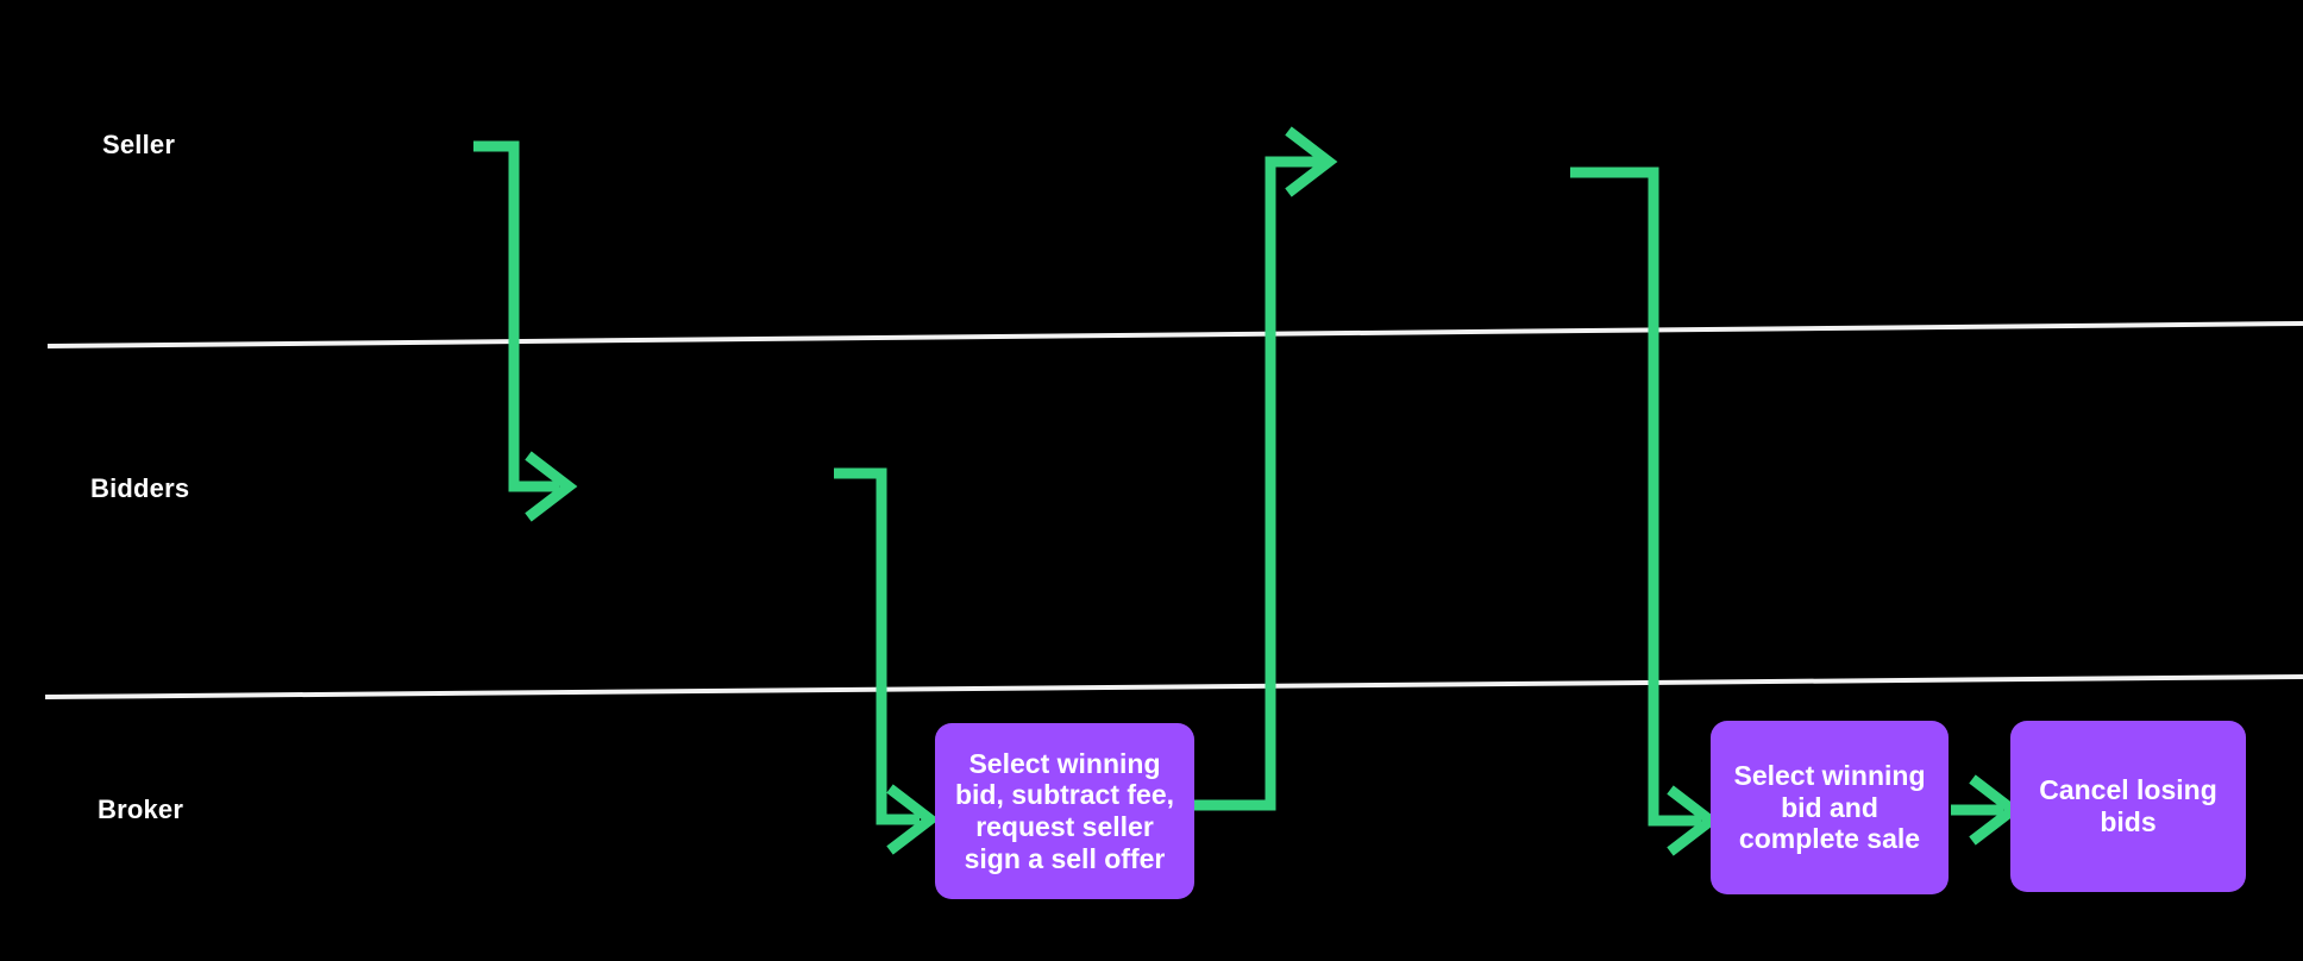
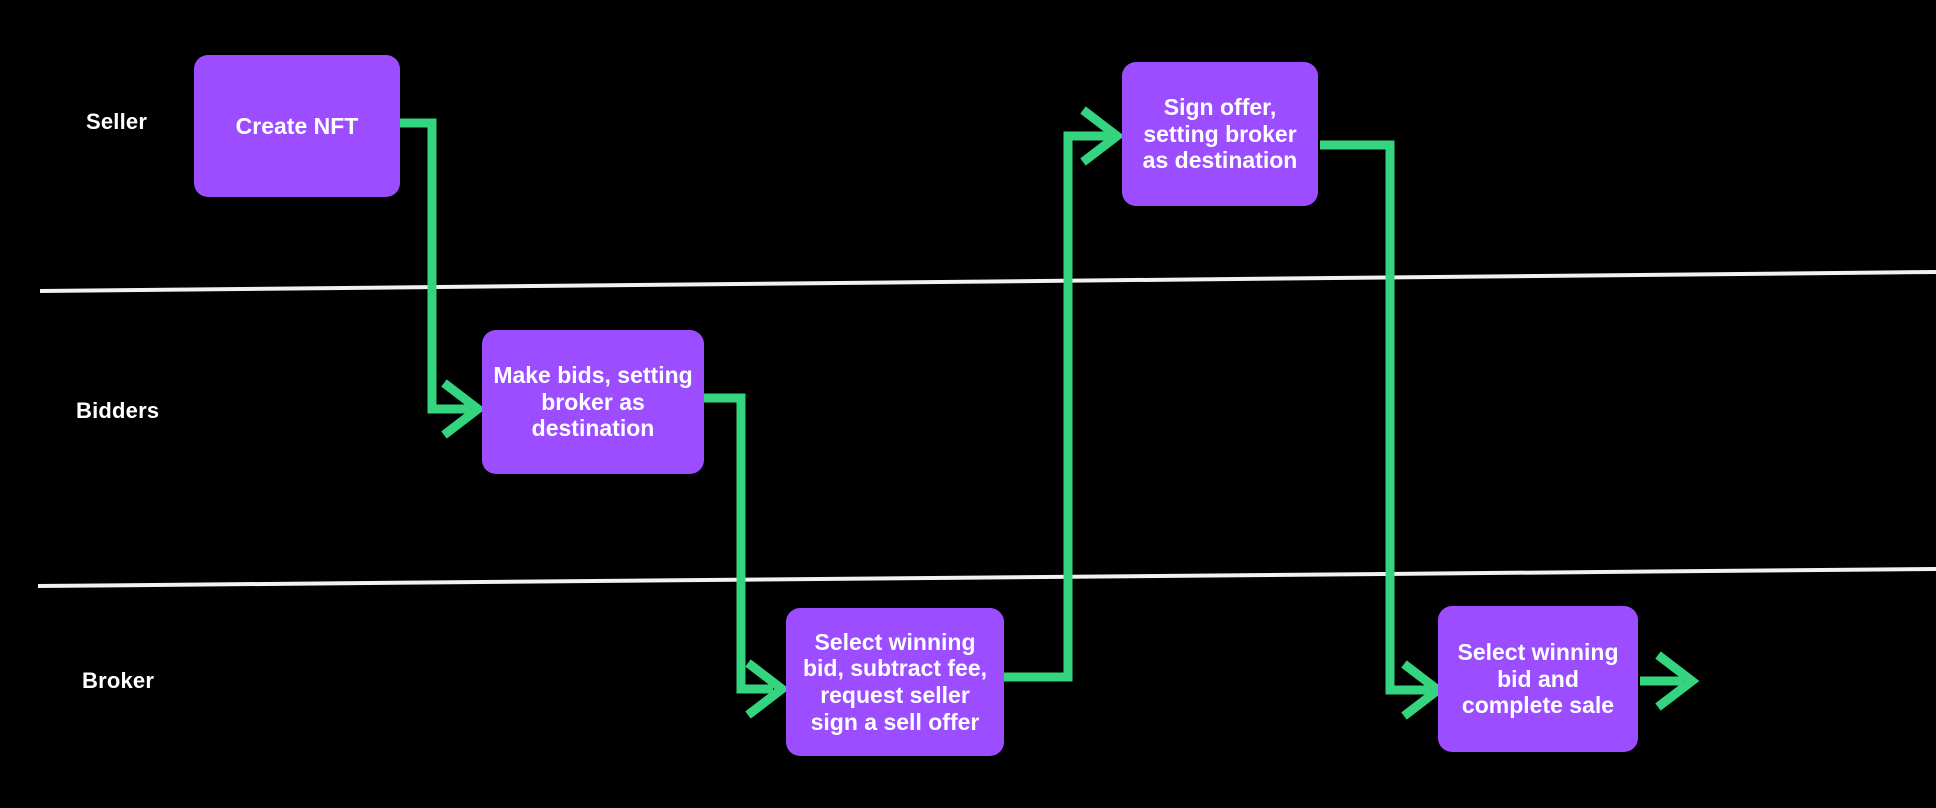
  Seller
  Bidders
  Broker
+ Create NFT
+ Sign offer,
+ setting broker
+ as destination
+ Make bids, setting
+ broker as
+ destination
  Select winning
  bid, subtract fee,
  request seller
  sign a sell offer
  Select winning
  bid and
  complete sale
- Cancel losing
- bids
